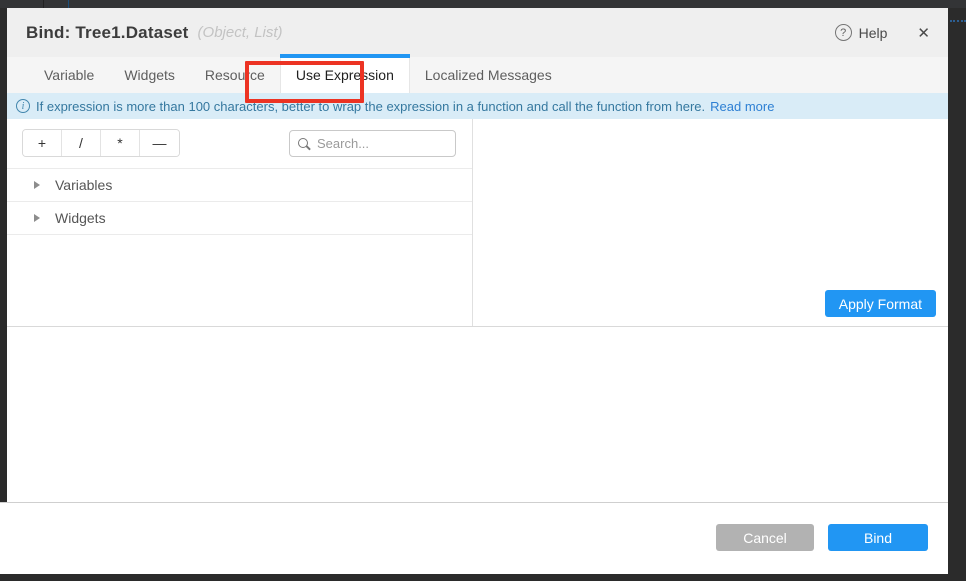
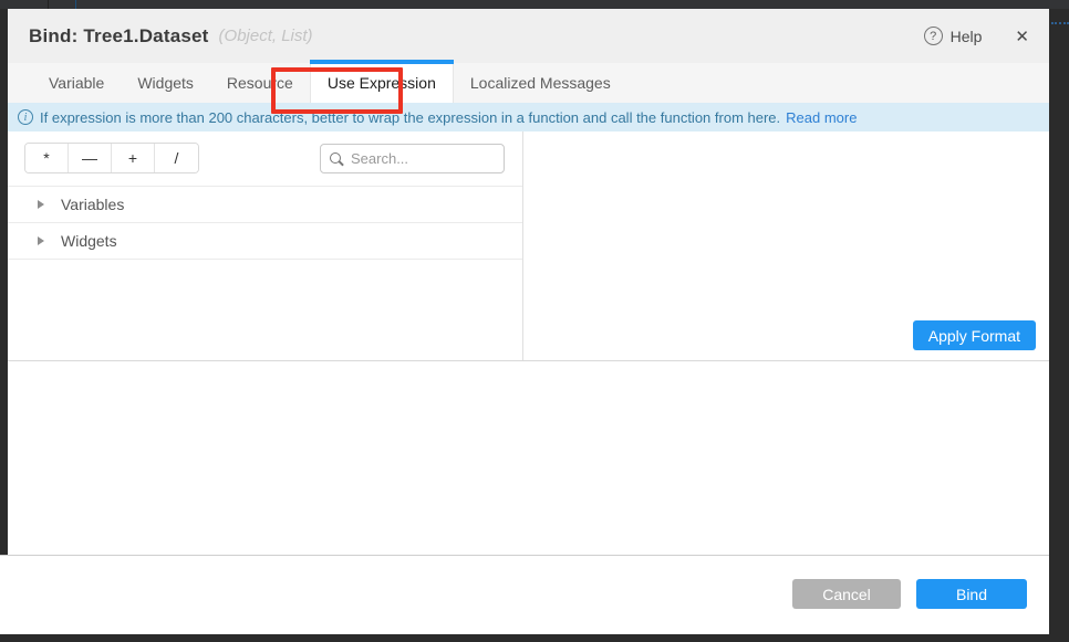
  Bind: Tree1.Dataset
  (Object, List)
  ?
  Help
  ✕
  Variable
  Widgets
  Resource
  Use Expression
  Localized Messages
  i
- If expression is more than 100 characters, better to wrap the expression in a function and call the function from here.
+ If expression is more than 200 characters, better to wrap the expression in a function and call the function from here.
  Read more
- +
+ *
- /
+ —
- *
+ +
- —
+ /
  Search...
  Variables
  Widgets
  Apply Format
  Cancel
  Bind
